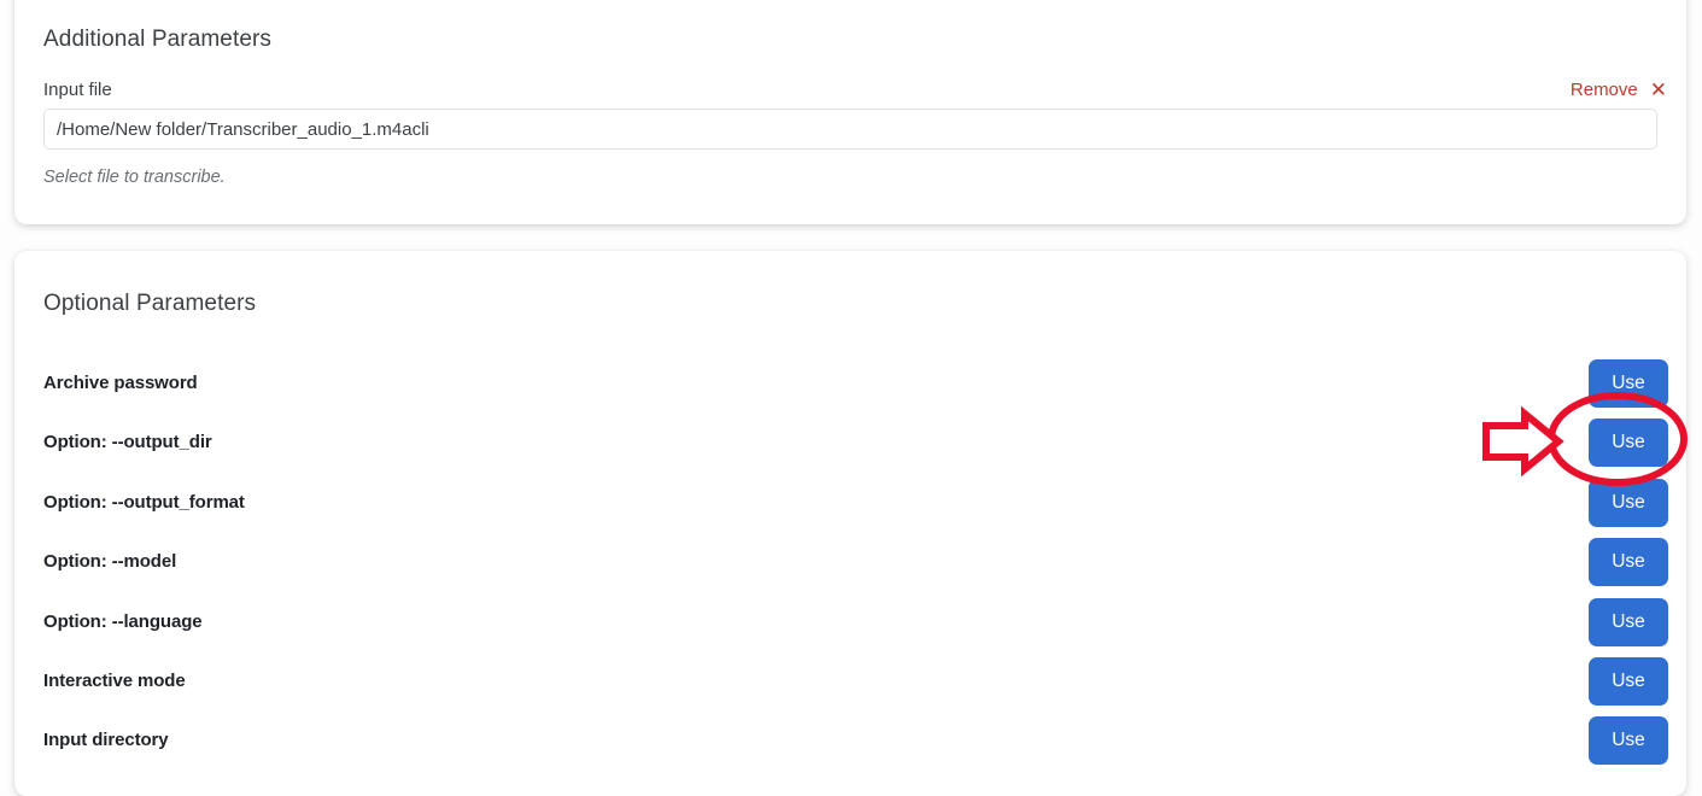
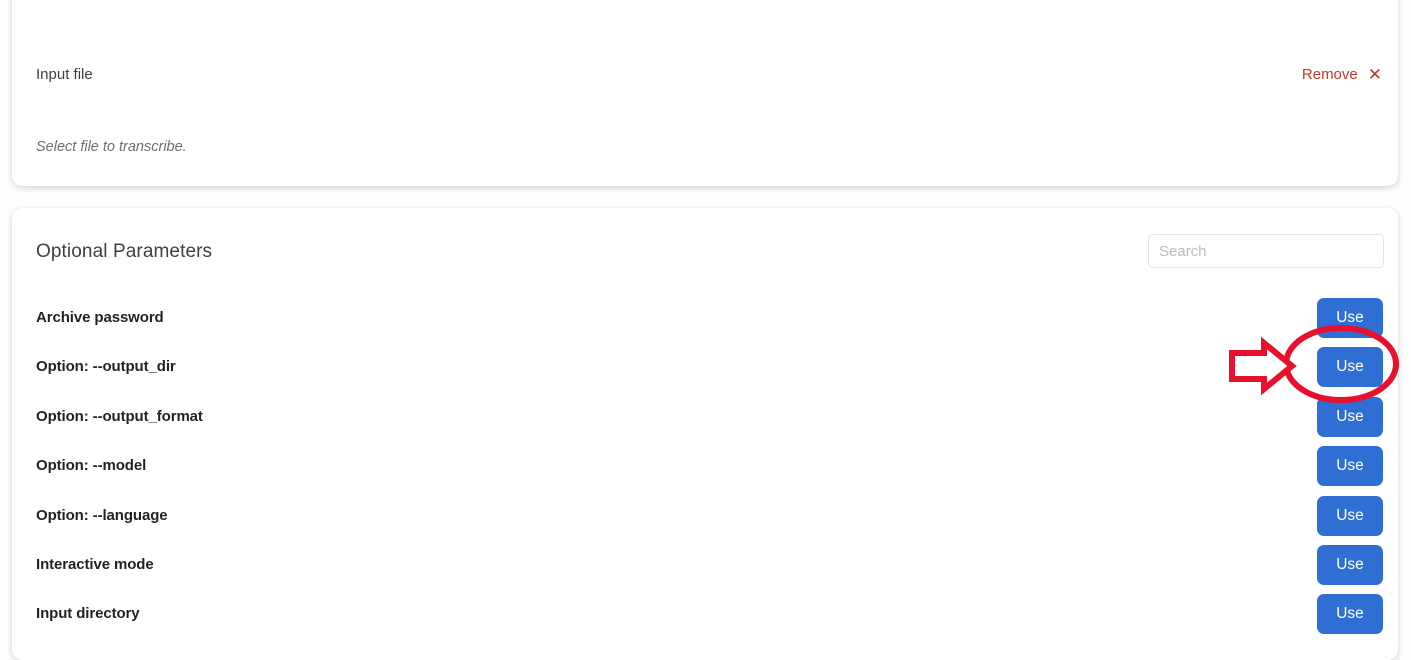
- Additional Parameters
  Input file
  Remove
  ✕
- /Home/New folder/Transcriber_audio_1.m4acli
  Select file to transcribe.
  Optional Parameters
+ Search
  Archive password
  Use
  Option: --output_dir
  Use
  Option: --output_format
  Use
  Option: --model
  Use
  Option: --language
  Use
  Interactive mode
  Use
  Input directory
  Use
